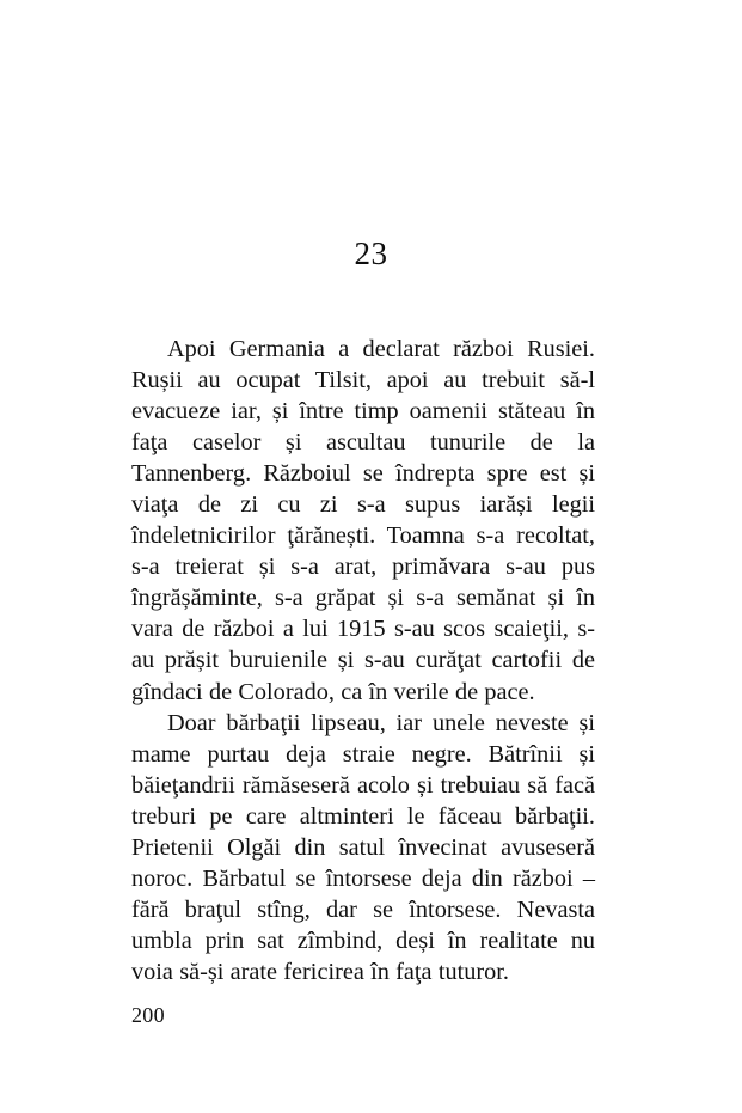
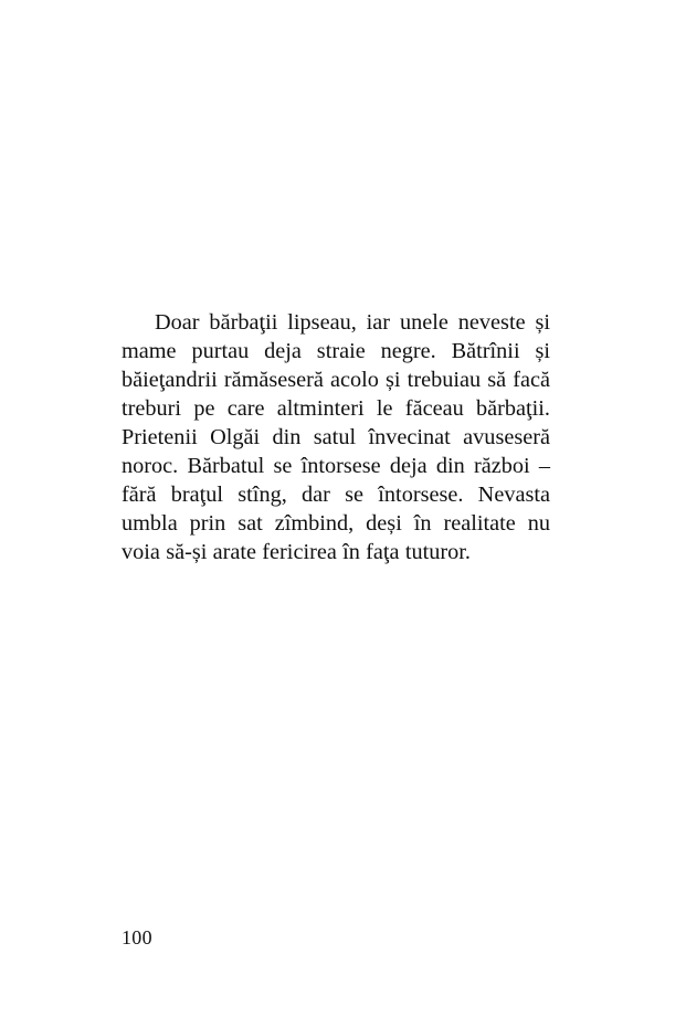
- 23
- Apoi Germania a declarat război Rusiei. Rușii au ocupat Tilsit, apoi au trebuit să-l evacueze iar, și între timp oamenii stăteau în faţa caselor și ascultau tunurile de la Tannenberg. Războiul se îndrepta spre est și viaţa de zi cu zi s-a supus iarăși legii îndeletnicirilor ţărănești. Toamna s-a recoltat, s-a treierat și s-a arat, primăvara s-au pus îngrășăminte, s-a grăpat și s-a semănat și în vara de război a lui 1915 s-au scos scaieţii, s-au prășit buruienile și s-au curăţat cartofii de gîndaci de Colorado, ca în verile de pace.
  Doar bărbaţii lipseau, iar unele neveste și mame purtau deja straie negre. Bătrînii și băieţandrii rămăseseră acolo și trebuiau să facă treburi pe care altminteri le făceau bărbaţii. Prietenii Olgăi din satul învecinat avuseseră noroc. Bărbatul se întorsese deja din război – fără braţul stîng, dar se întorsese. Nevasta umbla prin sat zîmbind, deși în realitate nu voia să-și arate fericirea în faţa tuturor.
- 200
+ 100
